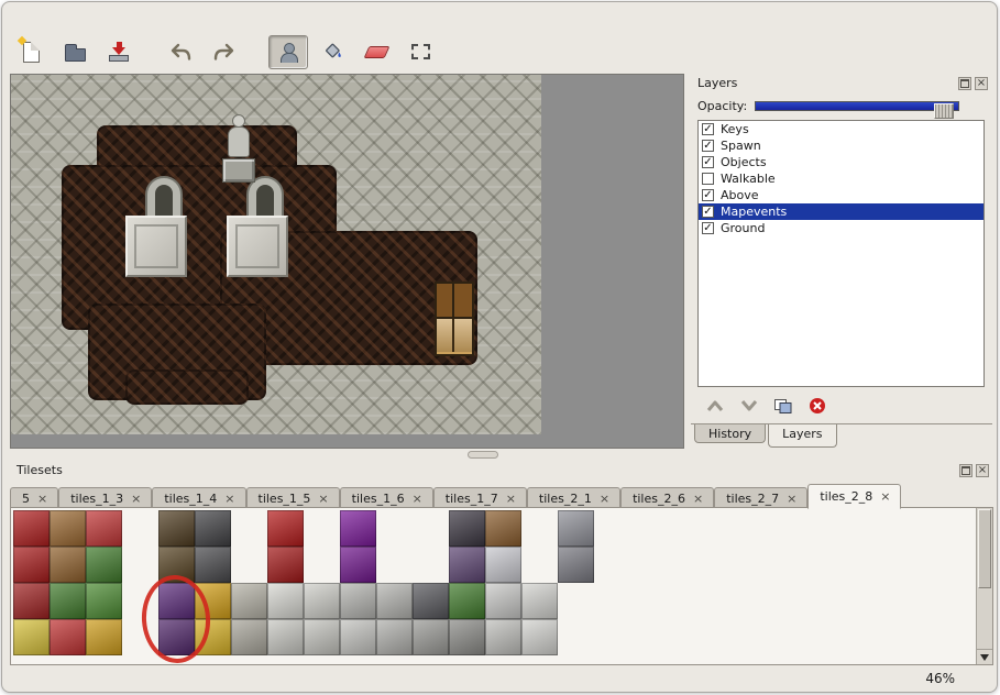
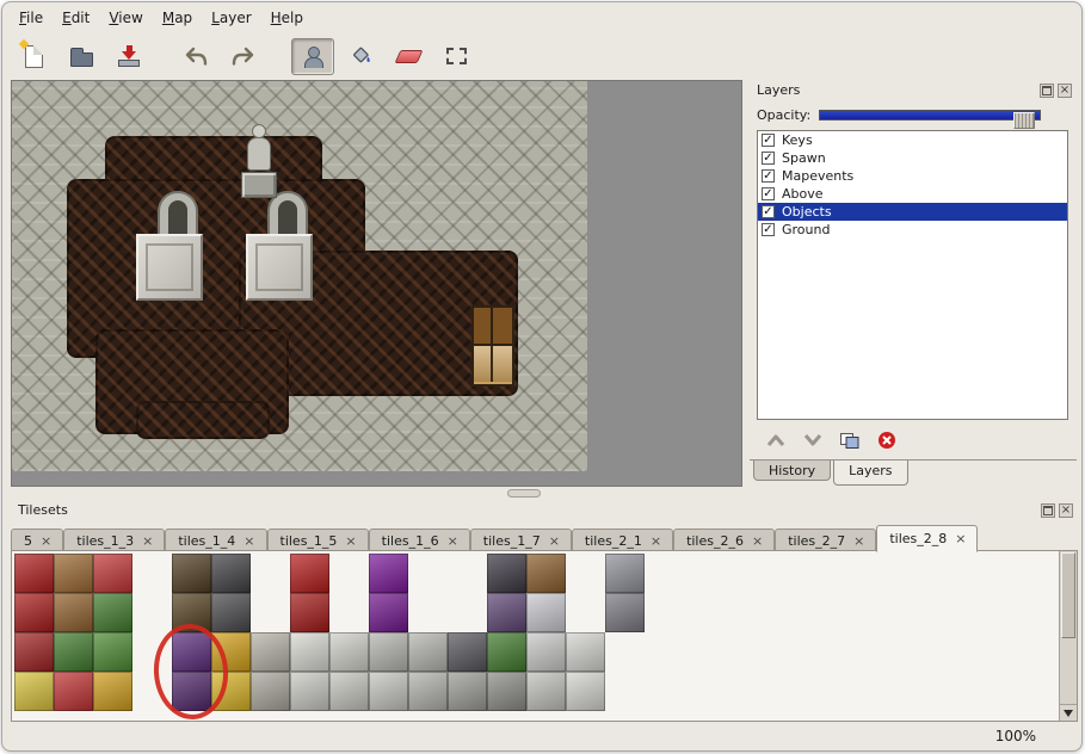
+ File
+ Edit
+ View
+ Map
+ Layer
+ Help
  Layers
  ×
  Opacity:
  ✓
  Keys
  ✓
  Spawn
  ✓
- Objects
+ Mapevents
- Walkable
  ✓
  Above
  ✓
- Mapevents
+ Objects
  ✓
  Ground
  History
  Layers
  Tilesets
  ×
  5
  ×
  tiles_1_3
  ×
  tiles_1_4
  ×
  tiles_1_5
  ×
  tiles_1_6
  ×
  tiles_1_7
  ×
  tiles_2_1
  ×
  tiles_2_6
  ×
  tiles_2_7
  ×
  tiles_2_8
  ×
- 46%
+ 100%
